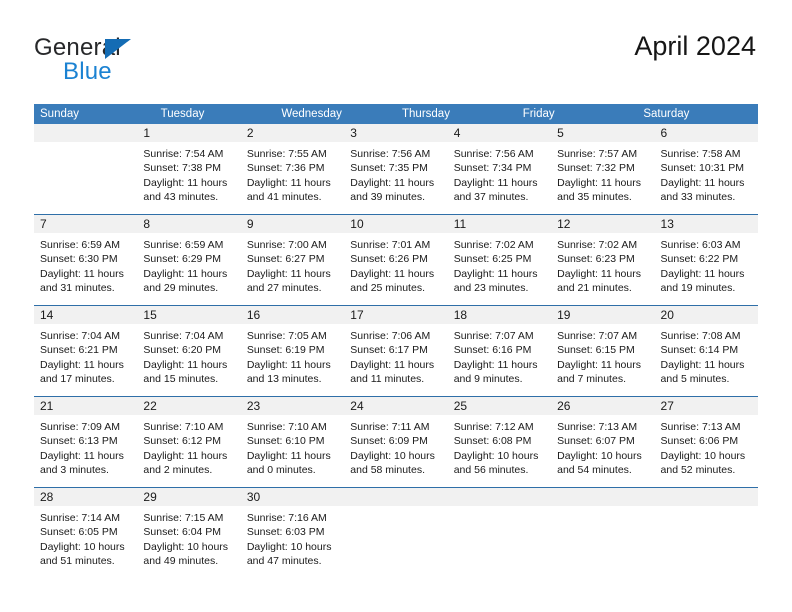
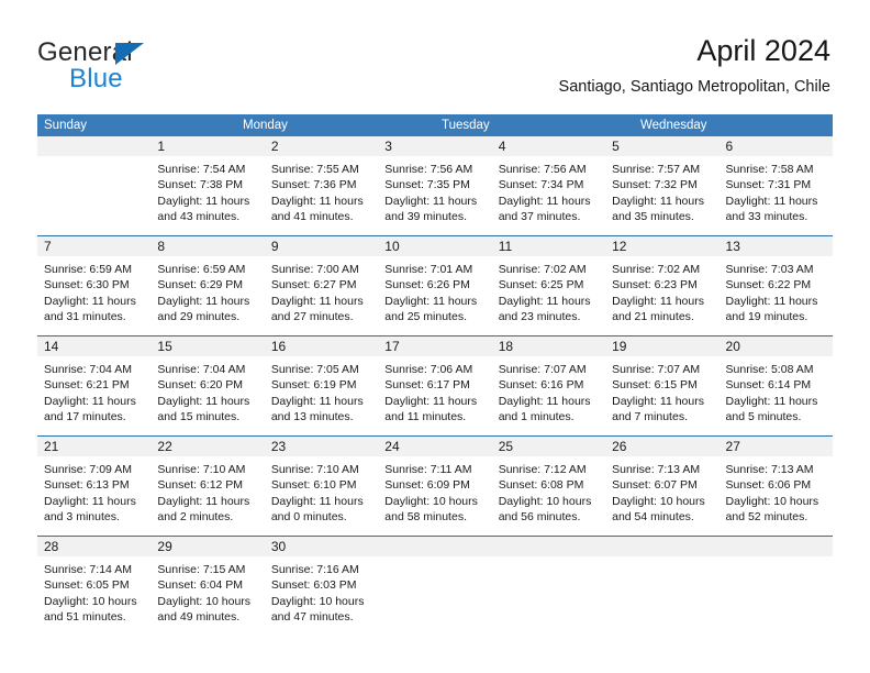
  General
  Blue
  April 2024
+ Santiago, Santiago Metropolitan, Chile
  Sunday
+ Monday
  Tuesday
  Wednesday
- Thursday
- Friday
- Saturday
  1
  Sunrise: 7:54 AM
  Sunset: 7:38 PM
  Daylight: 11 hours
  and 43 minutes.
  2
  Sunrise: 7:55 AM
  Sunset: 7:36 PM
  Daylight: 11 hours
  and 41 minutes.
  3
  Sunrise: 7:56 AM
  Sunset: 7:35 PM
  Daylight: 11 hours
  and 39 minutes.
  4
  Sunrise: 7:56 AM
  Sunset: 7:34 PM
  Daylight: 11 hours
  and 37 minutes.
  5
  Sunrise: 7:57 AM
  Sunset: 7:32 PM
  Daylight: 11 hours
  and 35 minutes.
  6
  Sunrise: 7:58 AM
- Sunset: 10:31 PM
+ Sunset: 7:31 PM
  Daylight: 11 hours
  and 33 minutes.
  7
  Sunrise: 6:59 AM
  Sunset: 6:30 PM
  Daylight: 11 hours
  and 31 minutes.
  8
  Sunrise: 6:59 AM
  Sunset: 6:29 PM
  Daylight: 11 hours
  and 29 minutes.
  9
  Sunrise: 7:00 AM
  Sunset: 6:27 PM
  Daylight: 11 hours
  and 27 minutes.
  10
  Sunrise: 7:01 AM
  Sunset: 6:26 PM
  Daylight: 11 hours
  and 25 minutes.
  11
  Sunrise: 7:02 AM
  Sunset: 6:25 PM
  Daylight: 11 hours
  and 23 minutes.
  12
  Sunrise: 7:02 AM
  Sunset: 6:23 PM
  Daylight: 11 hours
  and 21 minutes.
  13
- Sunrise: 6:03 AM
+ Sunrise: 7:03 AM
  Sunset: 6:22 PM
  Daylight: 11 hours
  and 19 minutes.
  14
  Sunrise: 7:04 AM
  Sunset: 6:21 PM
  Daylight: 11 hours
  and 17 minutes.
  15
  Sunrise: 7:04 AM
  Sunset: 6:20 PM
  Daylight: 11 hours
  and 15 minutes.
  16
  Sunrise: 7:05 AM
  Sunset: 6:19 PM
  Daylight: 11 hours
  and 13 minutes.
  17
  Sunrise: 7:06 AM
  Sunset: 6:17 PM
  Daylight: 11 hours
  and 11 minutes.
  18
  Sunrise: 7:07 AM
  Sunset: 6:16 PM
  Daylight: 11 hours
- and 9 minutes.
+ and 1 minutes.
  19
  Sunrise: 7:07 AM
  Sunset: 6:15 PM
  Daylight: 11 hours
  and 7 minutes.
  20
- Sunrise: 7:08 AM
+ Sunrise: 5:08 AM
  Sunset: 6:14 PM
  Daylight: 11 hours
  and 5 minutes.
  21
  Sunrise: 7:09 AM
  Sunset: 6:13 PM
  Daylight: 11 hours
  and 3 minutes.
  22
  Sunrise: 7:10 AM
  Sunset: 6:12 PM
  Daylight: 11 hours
  and 2 minutes.
  23
  Sunrise: 7:10 AM
  Sunset: 6:10 PM
  Daylight: 11 hours
  and 0 minutes.
  24
  Sunrise: 7:11 AM
  Sunset: 6:09 PM
  Daylight: 10 hours
  and 58 minutes.
  25
  Sunrise: 7:12 AM
  Sunset: 6:08 PM
  Daylight: 10 hours
  and 56 minutes.
  26
  Sunrise: 7:13 AM
  Sunset: 6:07 PM
  Daylight: 10 hours
  and 54 minutes.
  27
  Sunrise: 7:13 AM
  Sunset: 6:06 PM
  Daylight: 10 hours
  and 52 minutes.
  28
  Sunrise: 7:14 AM
  Sunset: 6:05 PM
  Daylight: 10 hours
  and 51 minutes.
  29
  Sunrise: 7:15 AM
  Sunset: 6:04 PM
  Daylight: 10 hours
  and 49 minutes.
  30
  Sunrise: 7:16 AM
  Sunset: 6:03 PM
  Daylight: 10 hours
  and 47 minutes.
